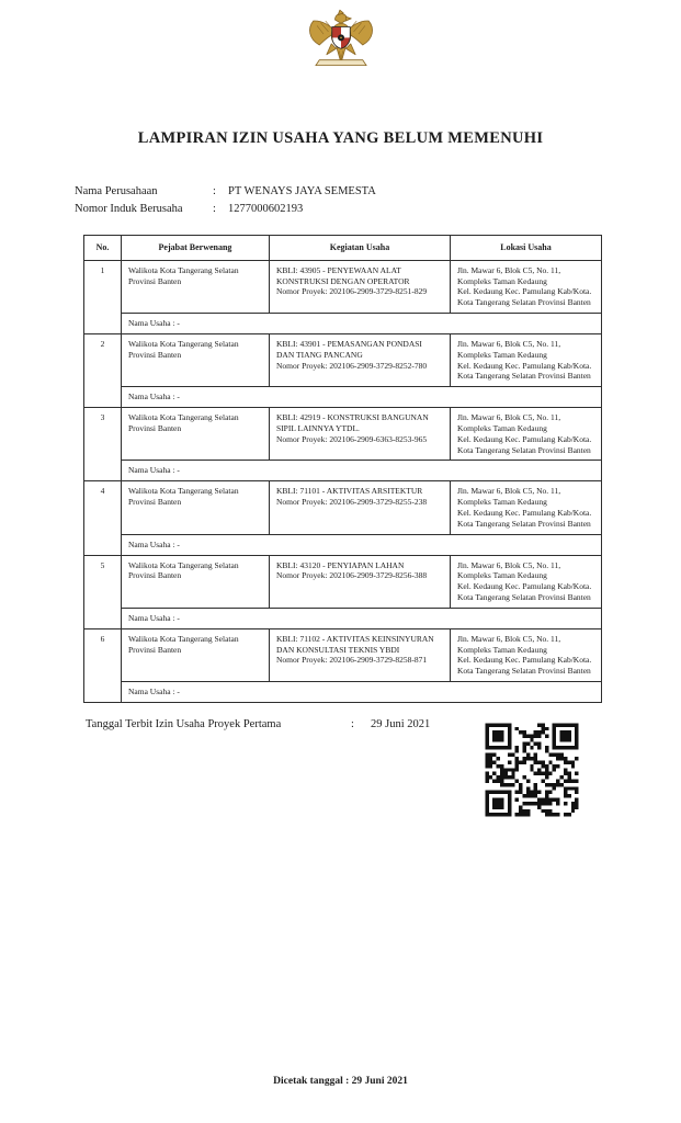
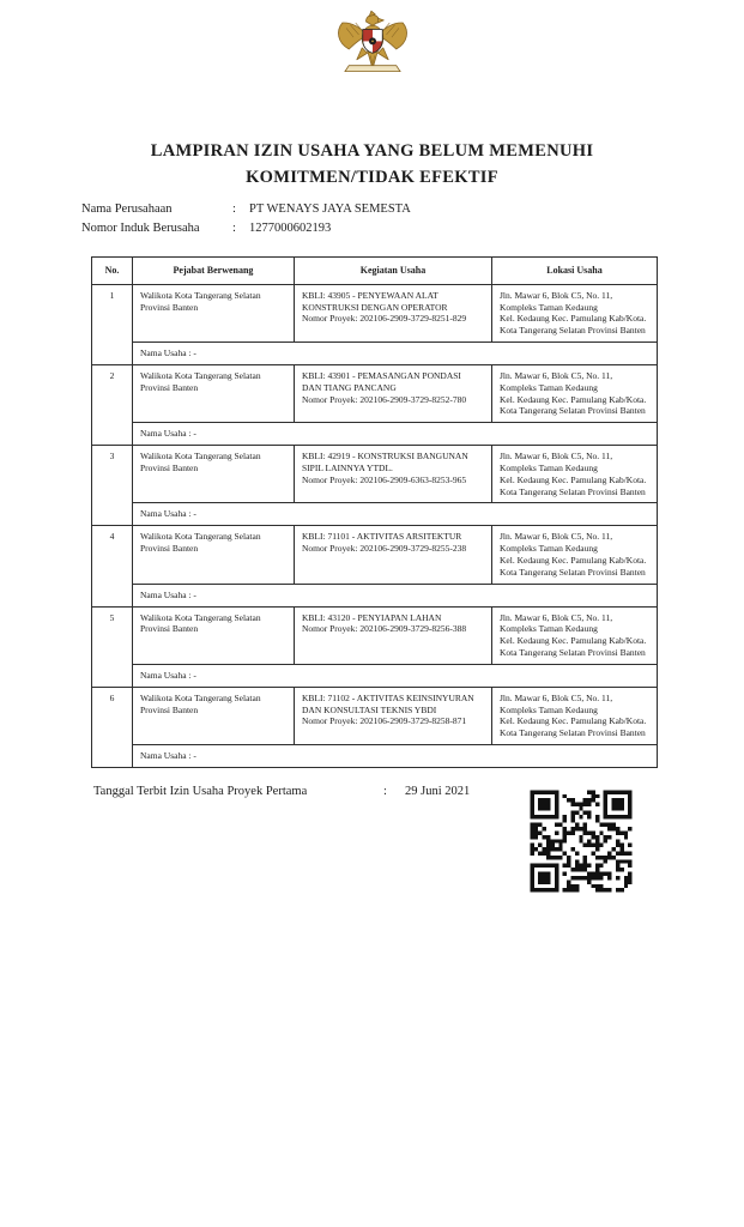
  LAMPIRAN IZIN USAHA YANG BELUM MEMENUHI
+ KOMITMEN/TIDAK EFEKTIF
  Nama Perusahaan
  :
  PT WENAYS JAYA SEMESTA
  Nomor Induk Berusaha
  :
  1277000602193
  No.	Pejabat Berwenang	Kegiatan Usaha	Lokasi Usaha
  1	Walikota Kota Tangerang Selatan Provinsi Banten	KBLI: 43905 - PENYEWAAN ALAT KONSTRUKSI DENGAN OPERATOR Nomor Proyek: 202106-2909-3729-8251-829	Jln. Mawar 6, Blok C5, No. 11, Kompleks Taman Kedaung Kel. Kedaung Kec. Pamulang Kab/Kota. Kota Tangerang Selatan Provinsi Banten
  Nama Usaha : -
  2	Walikota Kota Tangerang Selatan Provinsi Banten	KBLI: 43901 - PEMASANGAN PONDASI DAN TIANG PANCANG Nomor Proyek: 202106-2909-3729-8252-780	Jln. Mawar 6, Blok C5, No. 11, Kompleks Taman Kedaung Kel. Kedaung Kec. Pamulang Kab/Kota. Kota Tangerang Selatan Provinsi Banten
  Nama Usaha : -
  3	Walikota Kota Tangerang Selatan Provinsi Banten	KBLI: 42919 - KONSTRUKSI BANGUNAN SIPIL LAINNYA YTDL. Nomor Proyek: 202106-2909-6363-8253-965	Jln. Mawar 6, Blok C5, No. 11, Kompleks Taman Kedaung Kel. Kedaung Kec. Pamulang Kab/Kota. Kota Tangerang Selatan Provinsi Banten
  Nama Usaha : -
  4	Walikota Kota Tangerang Selatan Provinsi Banten	KBLI: 71101 - AKTIVITAS ARSITEKTUR Nomor Proyek: 202106-2909-3729-8255-238	Jln. Mawar 6, Blok C5, No. 11, Kompleks Taman Kedaung Kel. Kedaung Kec. Pamulang Kab/Kota. Kota Tangerang Selatan Provinsi Banten
  Nama Usaha : -
  5	Walikota Kota Tangerang Selatan Provinsi Banten	KBLI: 43120 - PENYIAPAN LAHAN Nomor Proyek: 202106-2909-3729-8256-388	Jln. Mawar 6, Blok C5, No. 11, Kompleks Taman Kedaung Kel. Kedaung Kec. Pamulang Kab/Kota. Kota Tangerang Selatan Provinsi Banten
  Nama Usaha : -
  6	Walikota Kota Tangerang Selatan Provinsi Banten	KBLI: 71102 - AKTIVITAS KEINSINYURAN DAN KONSULTASI TEKNIS YBDI Nomor Proyek: 202106-2909-3729-8258-871	Jln. Mawar 6, Blok C5, No. 11, Kompleks Taman Kedaung Kel. Kedaung Kec. Pamulang Kab/Kota. Kota Tangerang Selatan Provinsi Banten
  Nama Usaha : -
  Tanggal Terbit Izin Usaha Proyek Pertama
  :
  29 Juni 2021
- Dicetak tanggal : 29 Juni 2021
